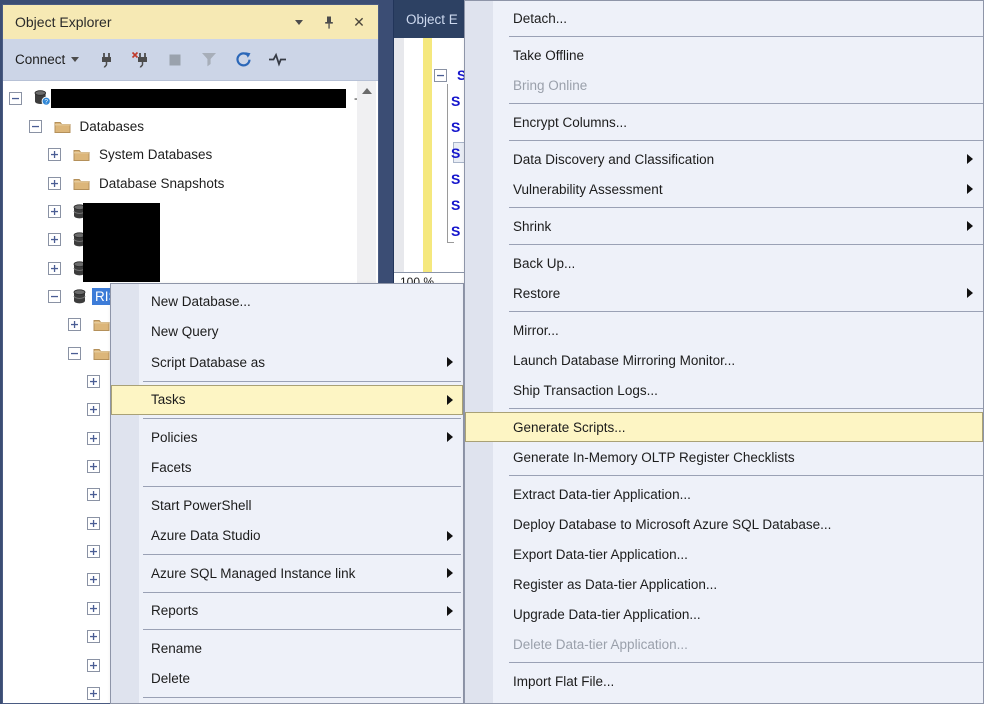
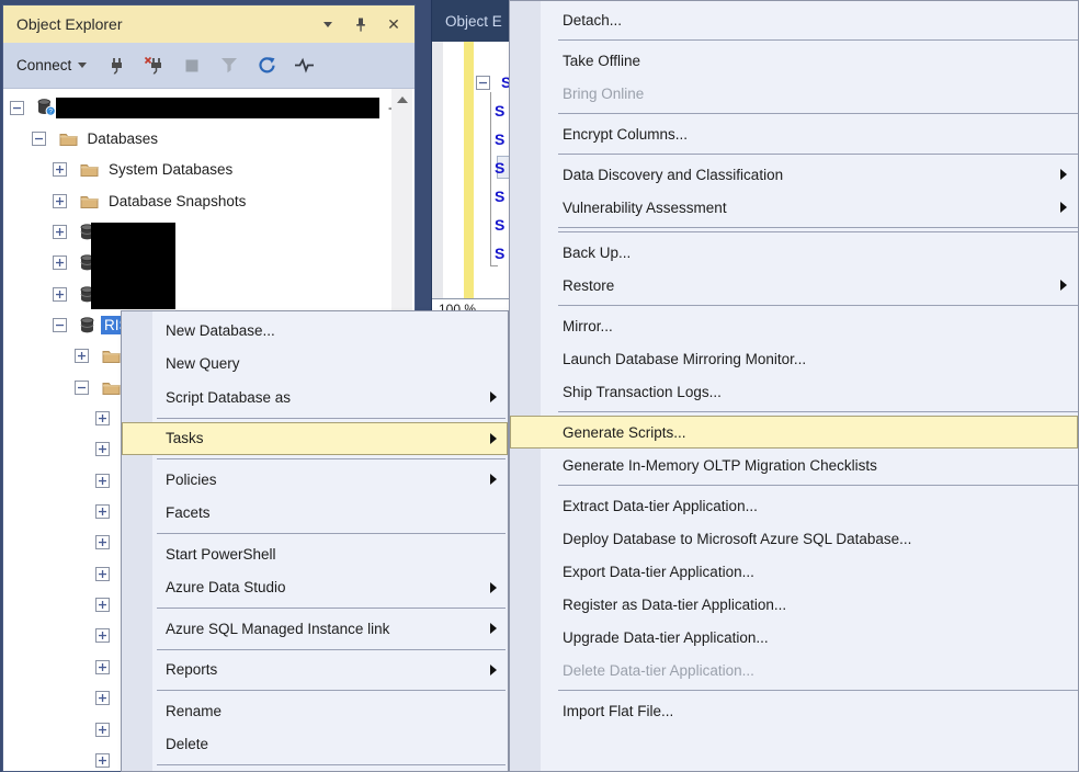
  Object Explorer
  ✕
  Connect
  Databases
  System Databases
  Database Snapshots
  Object E
  S
  S
  S
  S
  S
  S
  S
  100 %
  New Database...
  New Query
  Script Database as
  Tasks
  Policies
  Facets
  Start PowerShell
  Azure Data Studio
  Azure SQL Managed Instance link
  Reports
  Rename
  Delete
  Detach...
  Take Offline
  Bring Online
  Encrypt Columns...
  Data Discovery and Classification
  Vulnerability Assessment
- Shrink
  Back Up...
  Restore
  Mirror...
  Launch Database Mirroring Monitor...
  Ship Transaction Logs...
  Generate Scripts...
- Generate In-Memory OLTP Register Checklists
+ Generate In-Memory OLTP Migration Checklists
  Extract Data-tier Application...
  Deploy Database to Microsoft Azure SQL Database...
  Export Data-tier Application...
  Register as Data-tier Application...
  Upgrade Data-tier Application...
  Delete Data-tier Application...
  Import Flat File...
